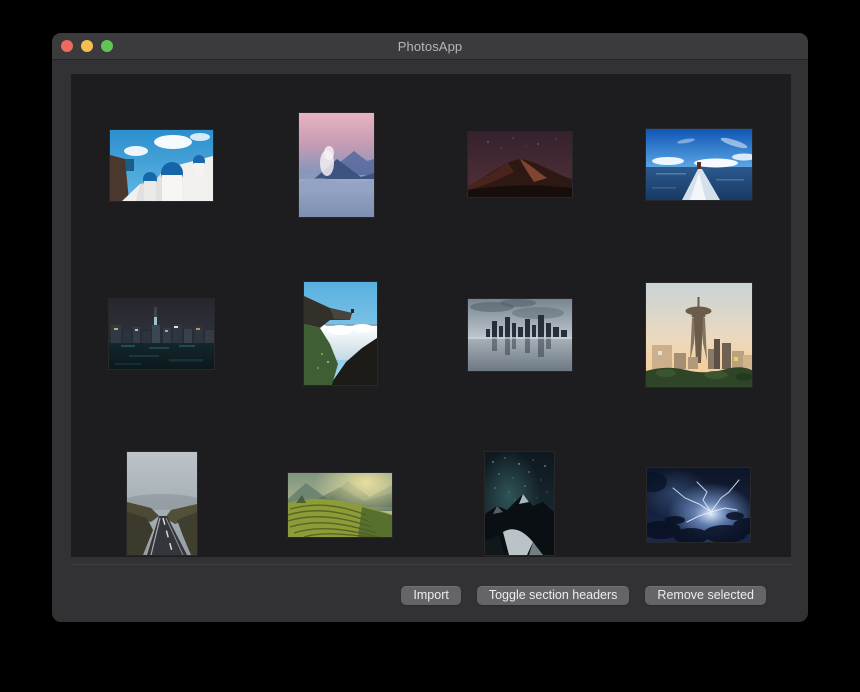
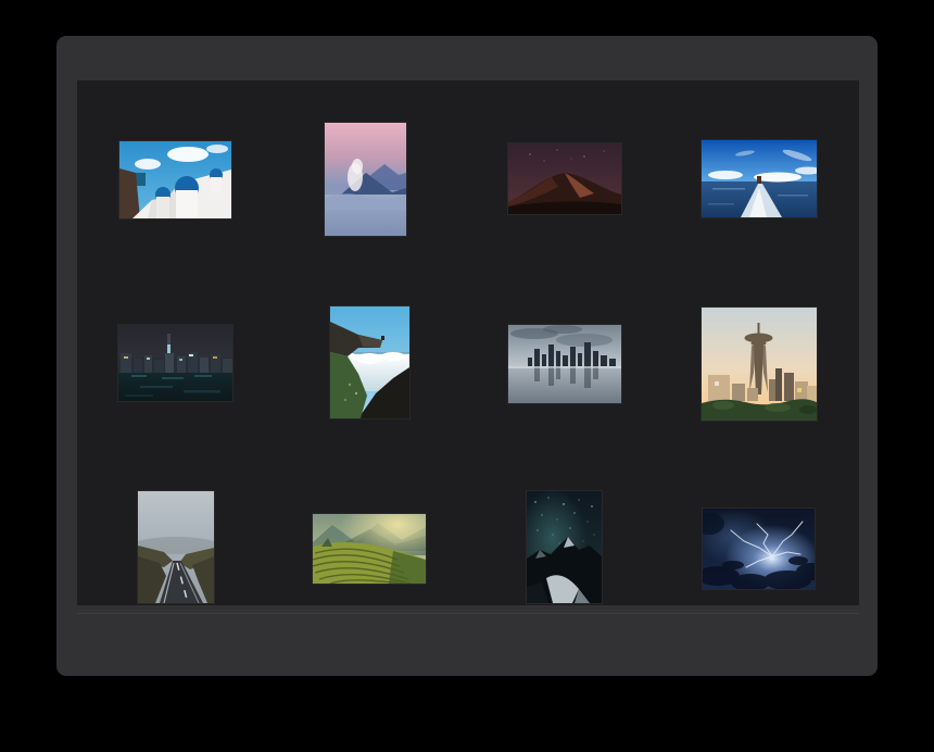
- PhotosApp
- Import
- Toggle section headers
- Remove selected
